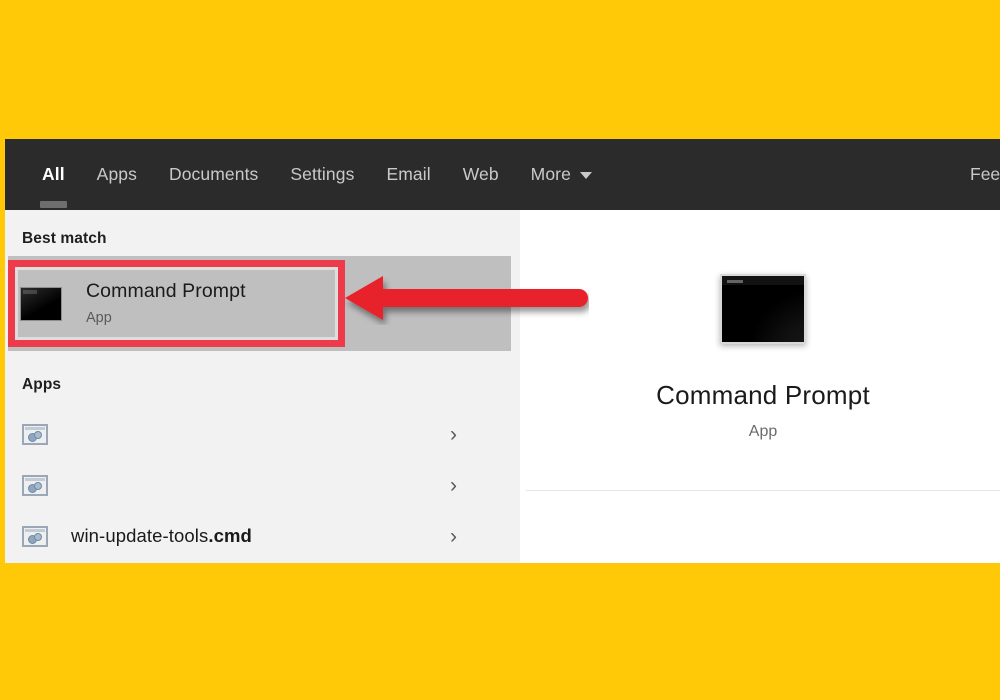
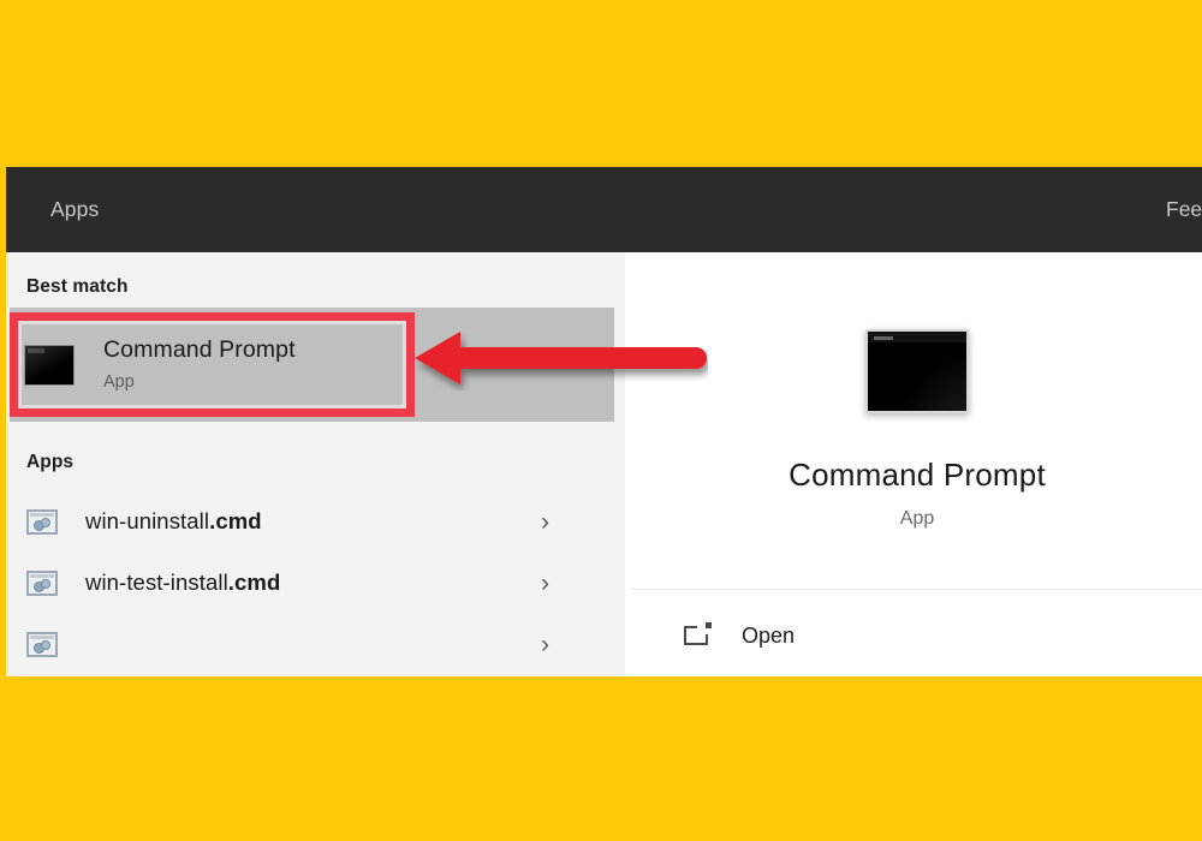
- All
  Apps
- Documents
- Settings
- Email
- Web
- More
  Fee
  Best match
  Command Prompt
  App
  Apps
+ win-uninstall.cmd
  ›
+ win-test-install.cmd
  ›
- win-update-tools.cmd
  ›
  Command Prompt
  App
+ Open
